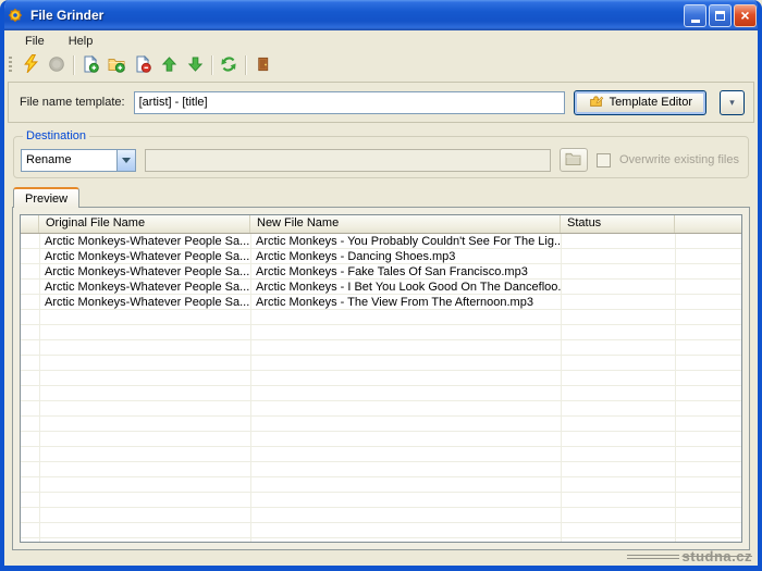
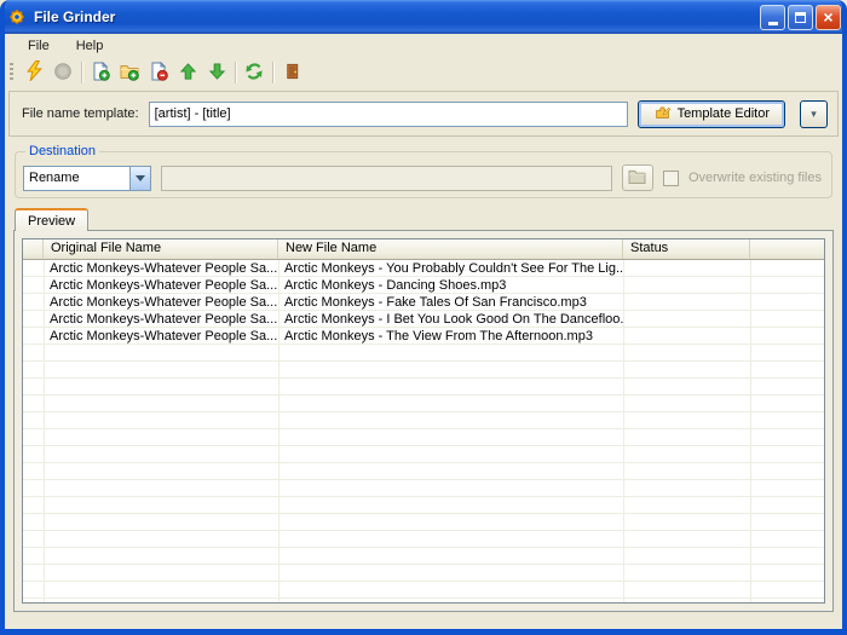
  File Grinder
  ×
  File
  Help
  File name template:
  [artist] - [title]
  Template Editor
  ▾
  Destination
  Rename
  Overwrite existing files
  Preview
  Original File Name
  New File Name
  Status
  Arctic Monkeys-Whatever People Sa...
  Arctic Monkeys - You Probably Couldn't See For The Lig..
  Arctic Monkeys-Whatever People Sa...
  Arctic Monkeys - Dancing Shoes.mp3
  Arctic Monkeys-Whatever People Sa...
  Arctic Monkeys - Fake Tales Of San Francisco.mp3
  Arctic Monkeys-Whatever People Sa...
  Arctic Monkeys - I Bet You Look Good On The Dancefloo.
  Arctic Monkeys-Whatever People Sa...
  Arctic Monkeys - The View From The Afternoon.mp3
- studna.cz
